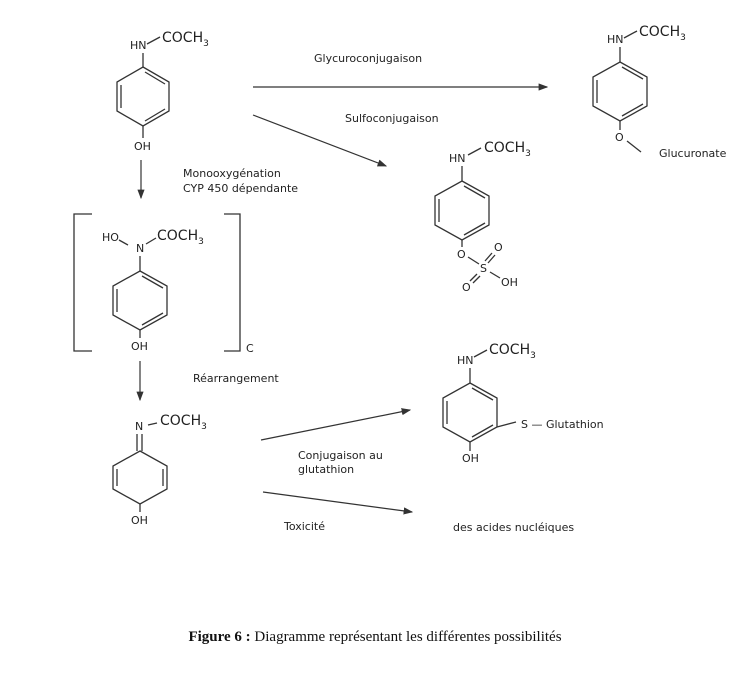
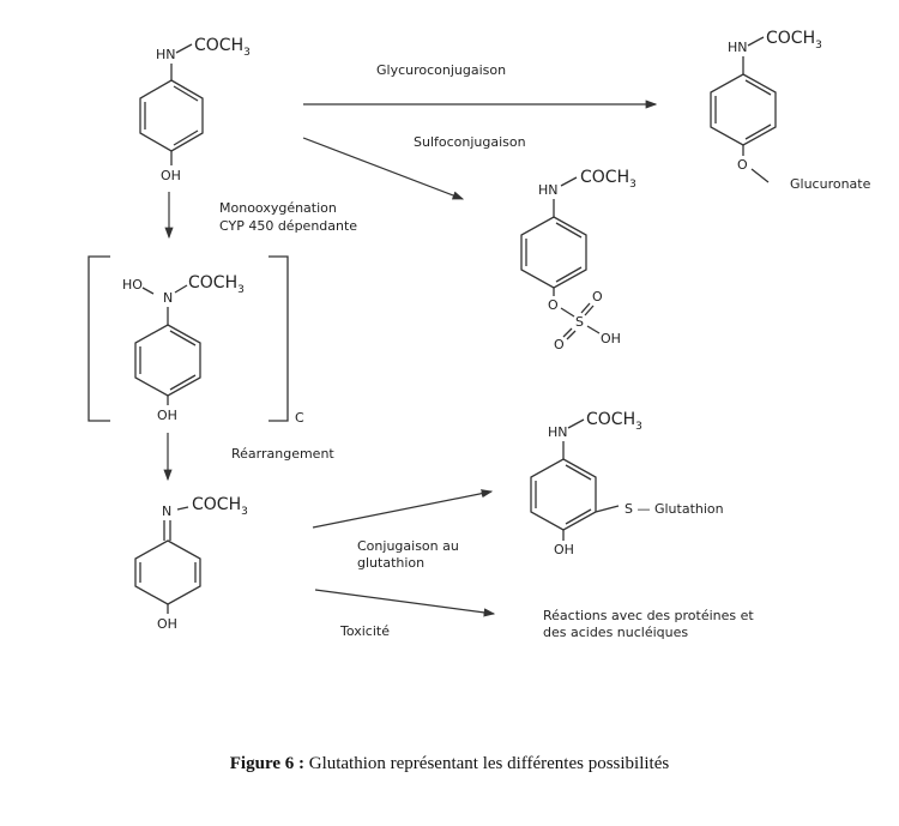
  COCH3
  HN
  OH
  Glycuroconjugaison
  Sulfoconjugaison
  COCH3
  HN
  O
  Glucuronate
  COCH3
  HN
  O
  S
  O
  O
  OH
  Monooxygénation
  CYP 450 dépendante
  C
  HO
  N
  COCH3
  OH
  Réarrangement
  N
  COCH3
  OH
  Conjugaison au
  glutathion
  COCH3
  HN
  S — Glutathion
  OH
  Toxicité
+ Réactions avec des protéines et
  des acides nucléiques
- Figure 6 : Diagramme représentant les différentes possibilités
+ Figure 6 : Glutathion représentant les différentes possibilités
